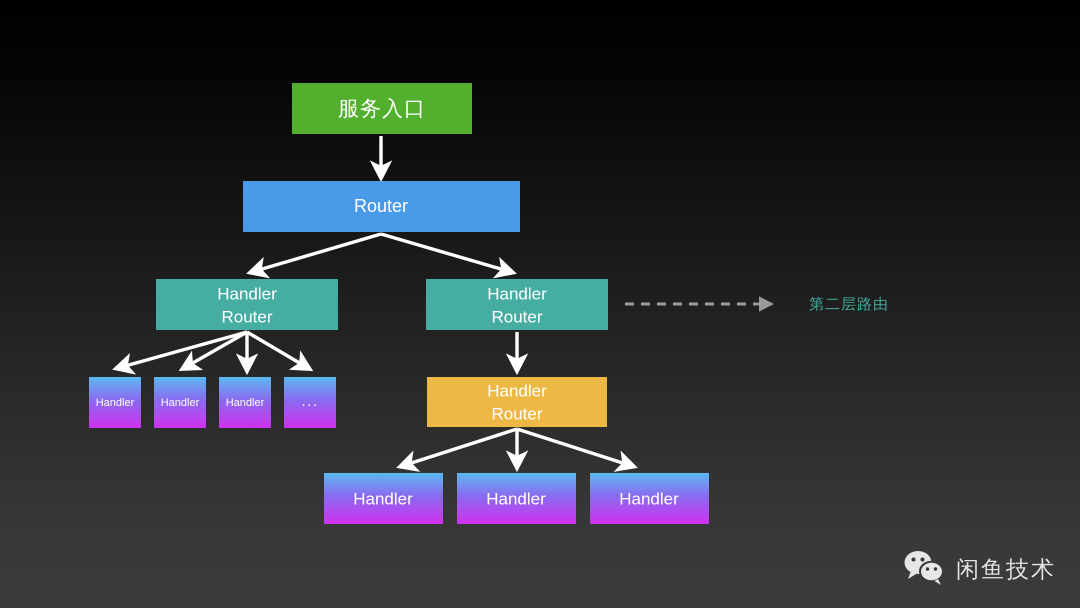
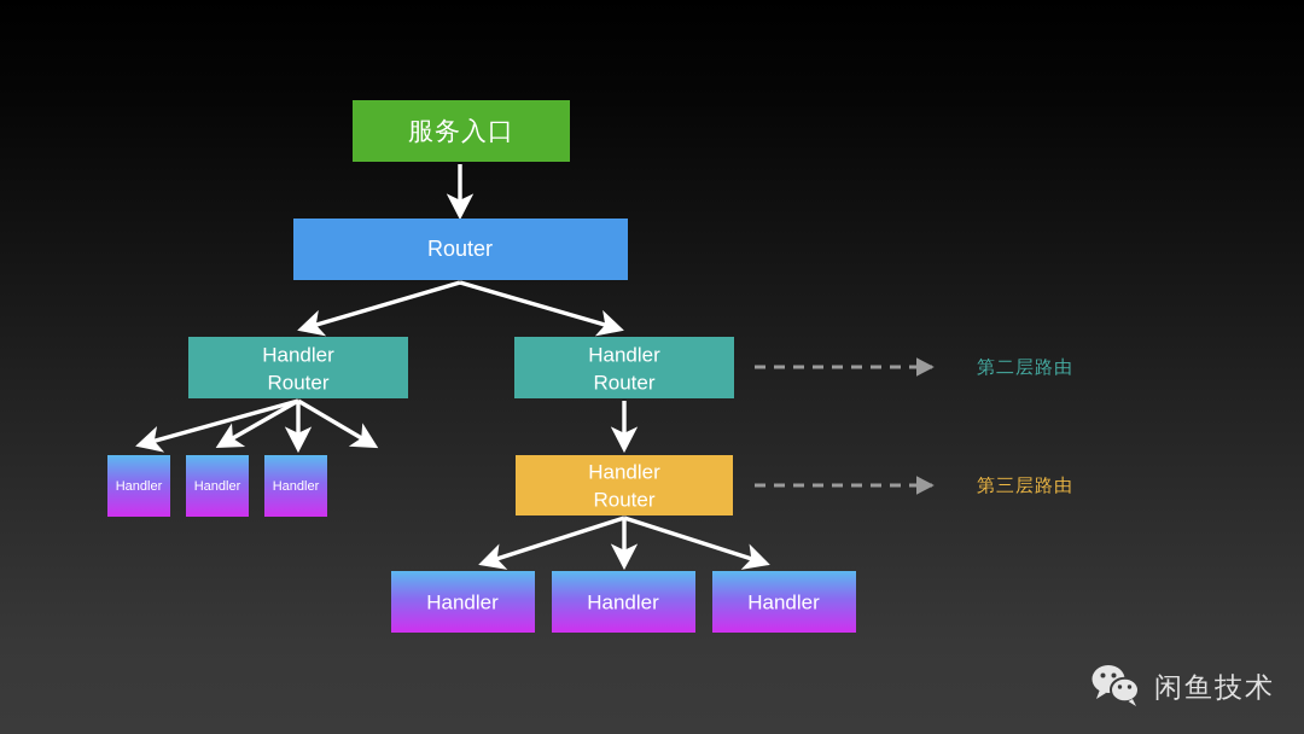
  服务入口
  Router
  Handler
  Router
  Handler
  Router
  Handler
  Router
  Handler
  Handler
  Handler
- ...
  Handler
  Handler
  Handler
  第二层路由
+ 第三层路由
  闲鱼技术
